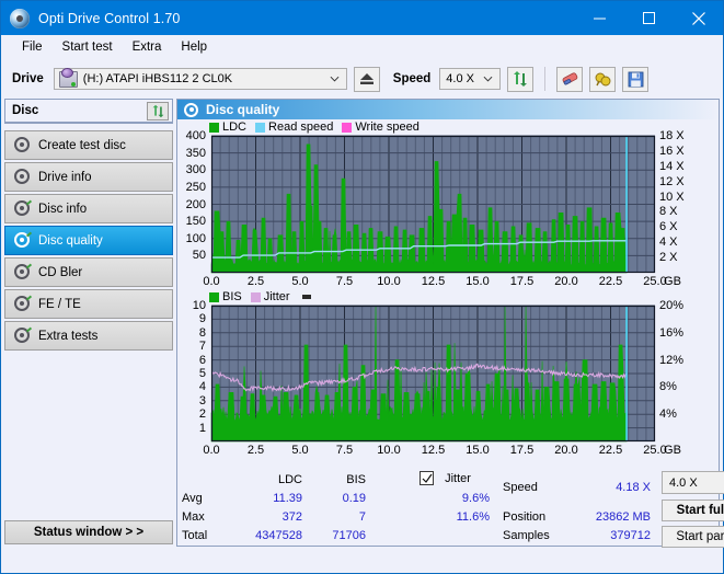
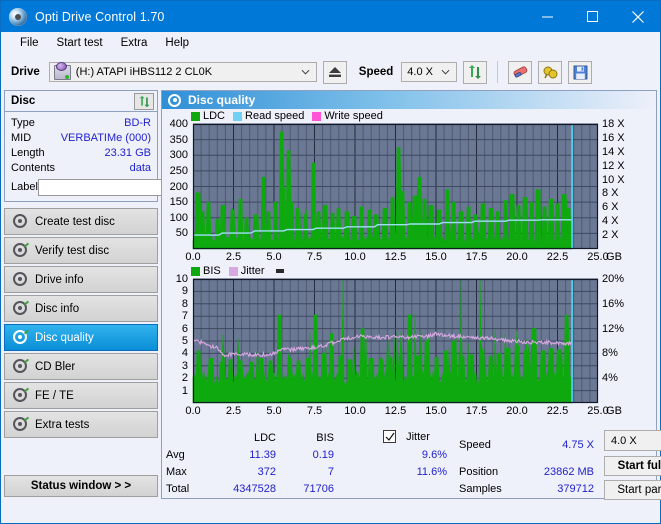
  Opti Drive Control 1.70
  File
  Start test
  Extra
  Help
  Drive
  (H:) ATAPI iHBS112 2 CL0K
  Speed
  4.0 X
  Disc
+ Type
+ BD-R
+ MID
+ VERBATIMe (000)
+ Length
+ 23.31 GB
+ Contents
+ data
+ Label
  Create test disc
+ Verify test disc
  Drive info
  Disc info
  Disc quality
  CD Bler
  FE / TE
  Extra tests
  Status window > >
  Disc quality
  LDC
  Read speed
  Write speed
  50
  100
  150
  200
  250
  300
  350
  400
  2 X
  4 X
  6 X
  8 X
  10 X
  12 X
  14 X
  16 X
  18 X
  0.0
  2.5
  5.0
  7.5
  10.0
  12.5
  15.0
  17.5
  20.0
  22.5
  25.0
  GB
  BIS
  Jitter
  1
  2
  3
  4
  5
  6
  7
  8
  9
  10
  4%
  8%
  12%
  16%
  20%
  0.0
  2.5
  5.0
  7.5
  10.0
  12.5
  15.0
  17.5
  20.0
  22.5
  25.0
  GB
  LDC
  BIS
  Jitter
  Avg
  11.39
  0.19
  9.6%
  Max
  372
  7
  11.6%
  Total
  4347528
  71706
  Speed
- 4.18 X
+ 4.75 X
  Position
  23862 MB
  Samples
  379712
  4.0 X
  Start ful
  Start par
